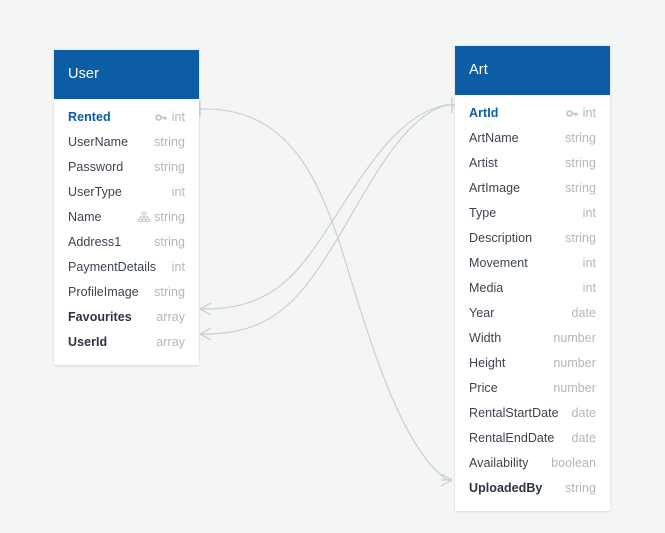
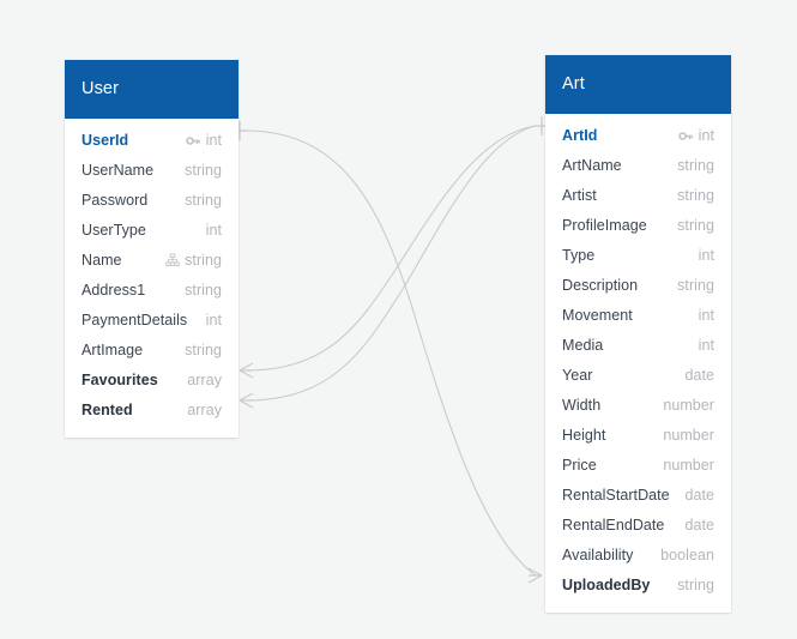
  User
- Rented
+ UserId
  int
  UserName
  string
  Password
  string
  UserType
  int
  Name
  string
  Address1
  string
  PaymentDetails
  int
- ProfileImage
+ ArtImage
  string
  Favourites
  array
- UserId
+ Rented
  array
  Art
  ArtId
  int
  ArtName
  string
  Artist
  string
- ArtImage
+ ProfileImage
  string
  Type
  int
  Description
  string
  Movement
  int
  Media
  int
  Year
  date
  Width
  number
  Height
  number
  Price
  number
  RentalStartDate
  date
  RentalEndDate
  date
  Availability
  boolean
  UploadedBy
  string
